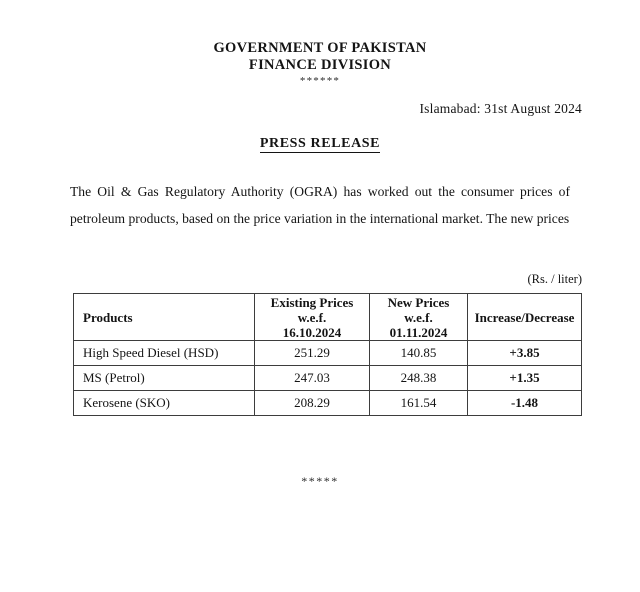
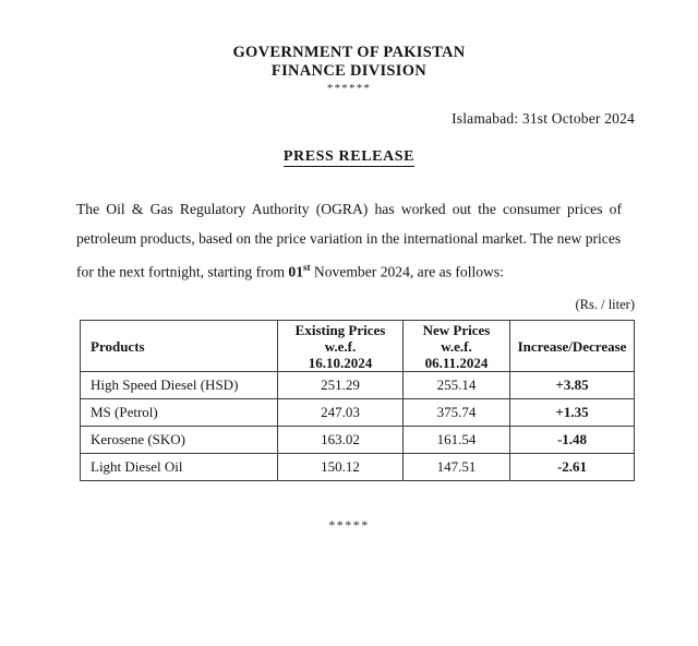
  GOVERNMENT OF PAKISTAN
  FINANCE DIVISION
  ******
- Islamabad: 31st August 2024
+ Islamabad: 31st October 2024
  PRESS RELEASE
  The Oil & Gas Regulatory Authority (OGRA) has worked out the consumer prices of petroleum products, based on the price variation in the international market. The new prices
+ for the next fortnight, starting from 01st November 2024, are as follows:
  (Rs. / liter)
- Products	Existing Prices w.e.f. 16.10.2024	New Prices w.e.f. 01.11.2024	Increase/Decrease
+ Products	Existing Prices w.e.f. 16.10.2024	New Prices w.e.f. 06.11.2024	Increase/Decrease
- High Speed Diesel (HSD)	251.29	140.85	+3.85
+ High Speed Diesel (HSD)	251.29	255.14	+3.85
- MS (Petrol)	247.03	248.38	+1.35
+ MS (Petrol)	247.03	375.74	+1.35
- Kerosene (SKO)	208.29	161.54	-1.48
+ Kerosene (SKO)	163.02	161.54	-1.48
+ Light Diesel Oil	150.12	147.51	-2.61
  *****
